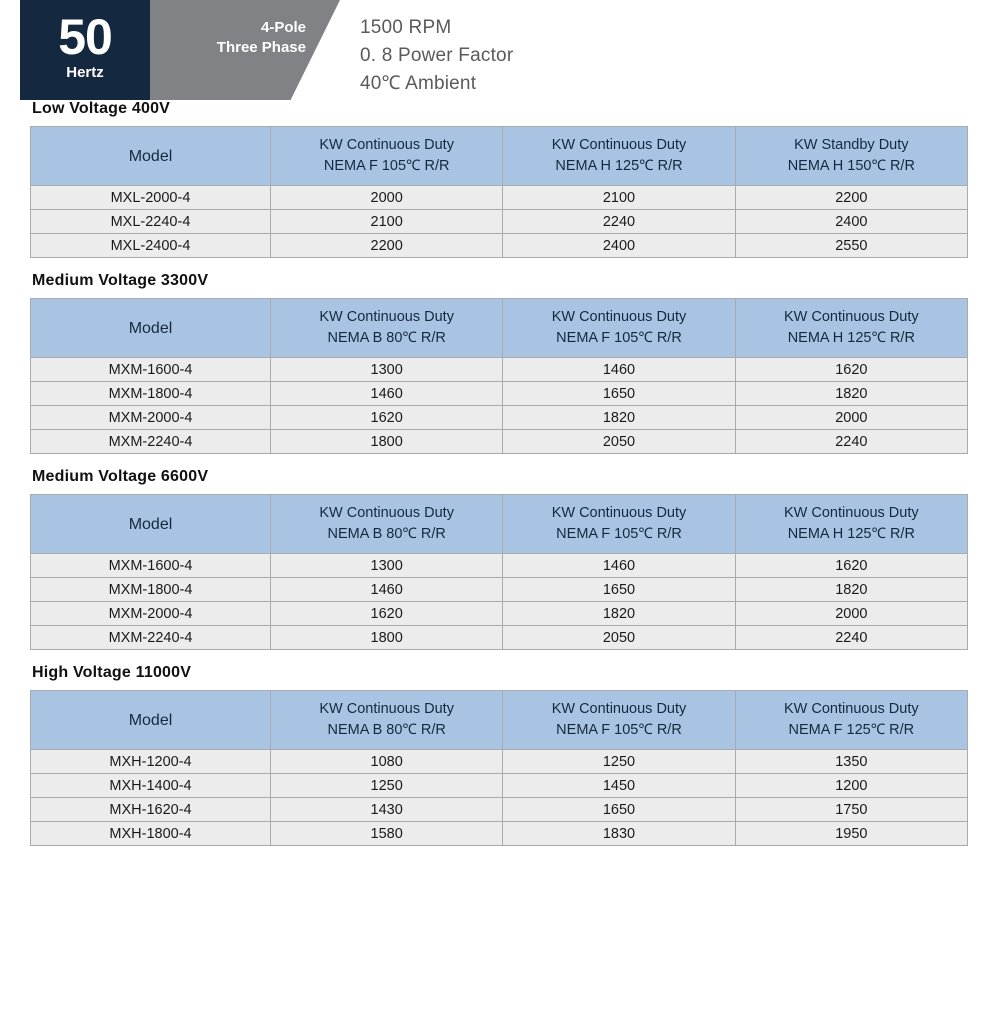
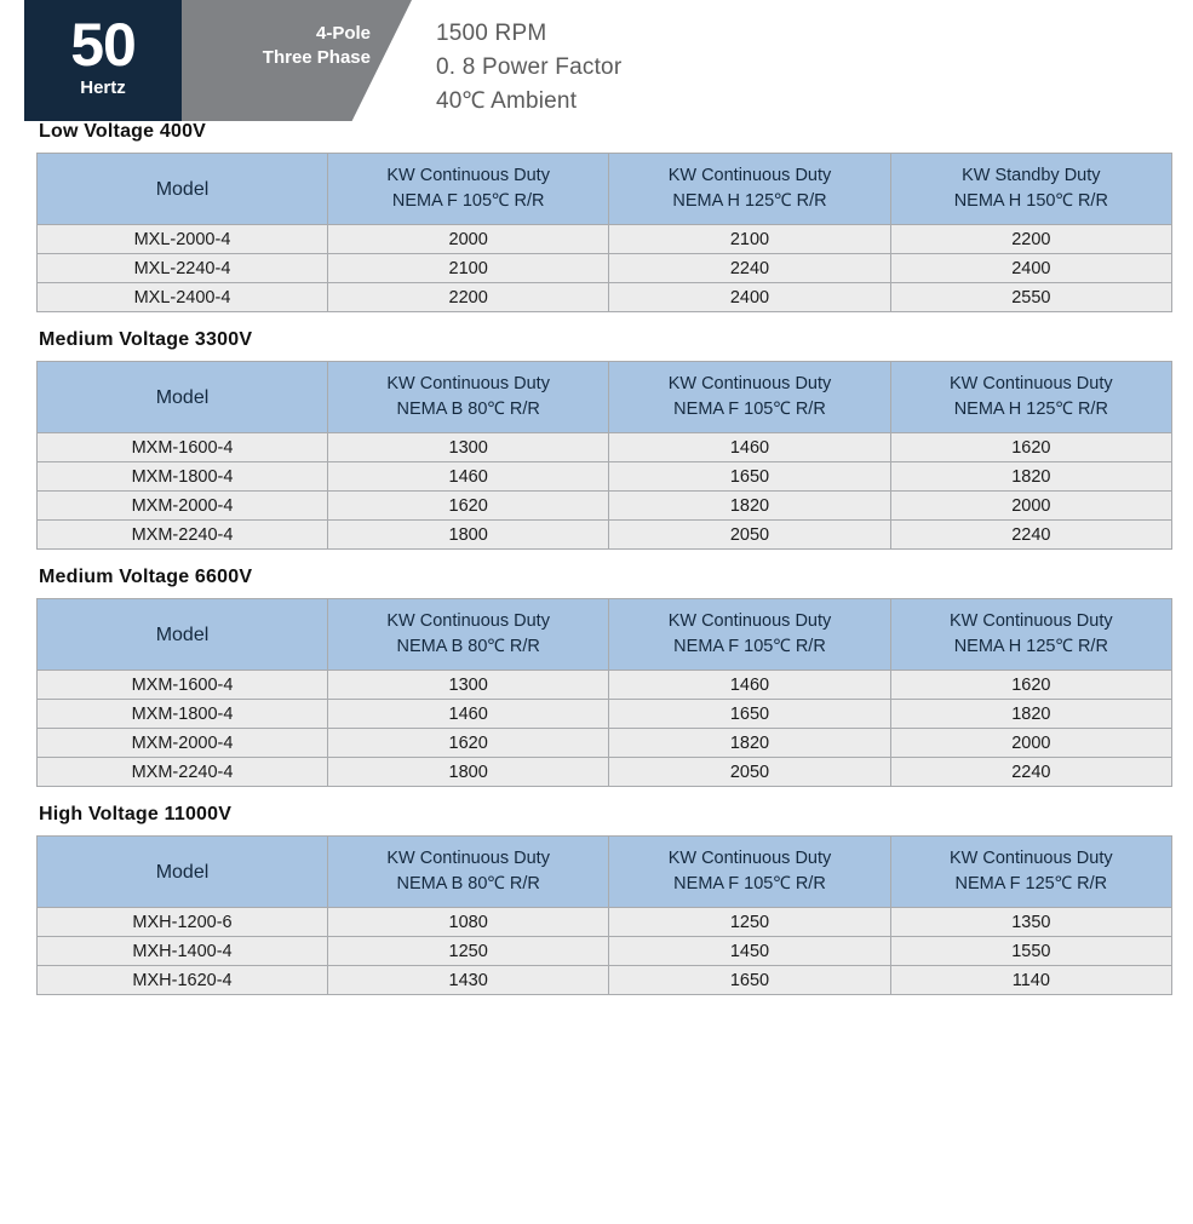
  50
  Hertz
  4-Pole
  Three Phase
  1500 RPM
  0. 8 Power Factor
  40℃ Ambient
  Low Voltage 400V
  Model	KW Continuous DutyNEMA F 105℃ R/R	KW Continuous DutyNEMA H 125℃ R/R	KW Standby DutyNEMA H 150℃ R/R
  MXL-2000-4	2000	2100	2200
  MXL-2240-4	2100	2240	2400
  MXL-2400-4	2200	2400	2550
  Medium Voltage 3300V
  Model	KW Continuous DutyNEMA B 80℃ R/R	KW Continuous DutyNEMA F 105℃ R/R	KW Continuous DutyNEMA H 125℃ R/R
  MXM-1600-4	1300	1460	1620
  MXM-1800-4	1460	1650	1820
  MXM-2000-4	1620	1820	2000
  MXM-2240-4	1800	2050	2240
  Medium Voltage 6600V
  Model	KW Continuous DutyNEMA B 80℃ R/R	KW Continuous DutyNEMA F 105℃ R/R	KW Continuous DutyNEMA H 125℃ R/R
  MXM-1600-4	1300	1460	1620
  MXM-1800-4	1460	1650	1820
  MXM-2000-4	1620	1820	2000
  MXM-2240-4	1800	2050	2240
  High Voltage 11000V
  Model	KW Continuous DutyNEMA B 80℃ R/R	KW Continuous DutyNEMA F 105℃ R/R	KW Continuous DutyNEMA F 125℃ R/R
- MXH-1200-4	1080	1250	1350
+ MXH-1200-6	1080	1250	1350
- MXH-1400-4	1250	1450	1200
+ MXH-1400-4	1250	1450	1550
- MXH-1620-4	1430	1650	1750
+ MXH-1620-4	1430	1650	1140
- MXH-1800-4	1580	1830	1950
